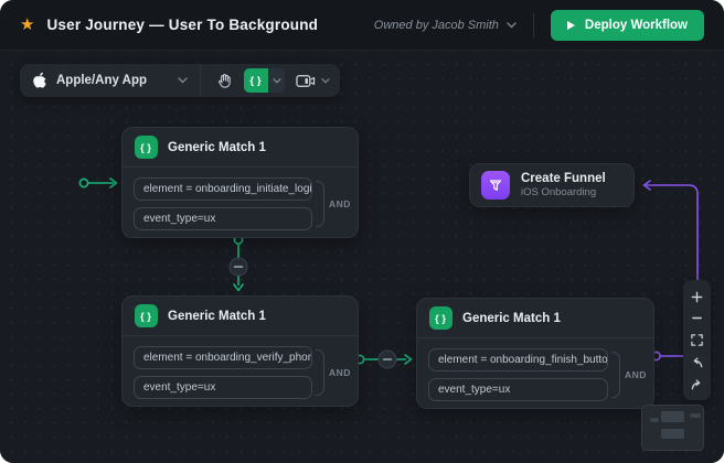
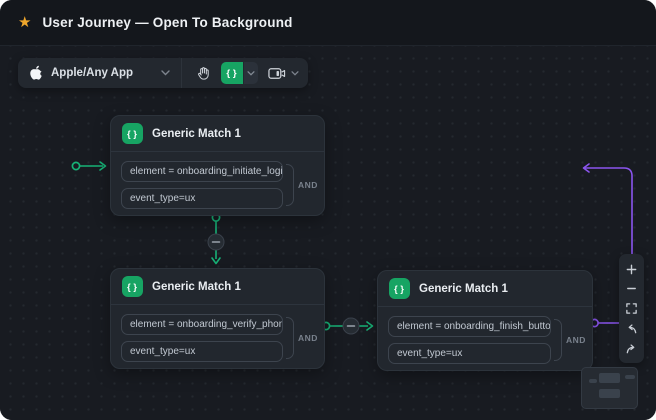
  ★
- User Journey — User To Background
+ User Journey — Open To Background
- Owned by Jacob Smith
- Deploy Workflow
  Apple/Any App
  { }
  { }
  Generic Match 1
  element = onboarding_initiate_logi
  event_type=ux
  AND
  { }
  Generic Match 1
  element = onboarding_verify_phon
  event_type=ux
  AND
  { }
  Generic Match 1
  element = onboarding_finish_butto
  event_type=ux
  AND
- Create Funnel
- iOS Onboarding
